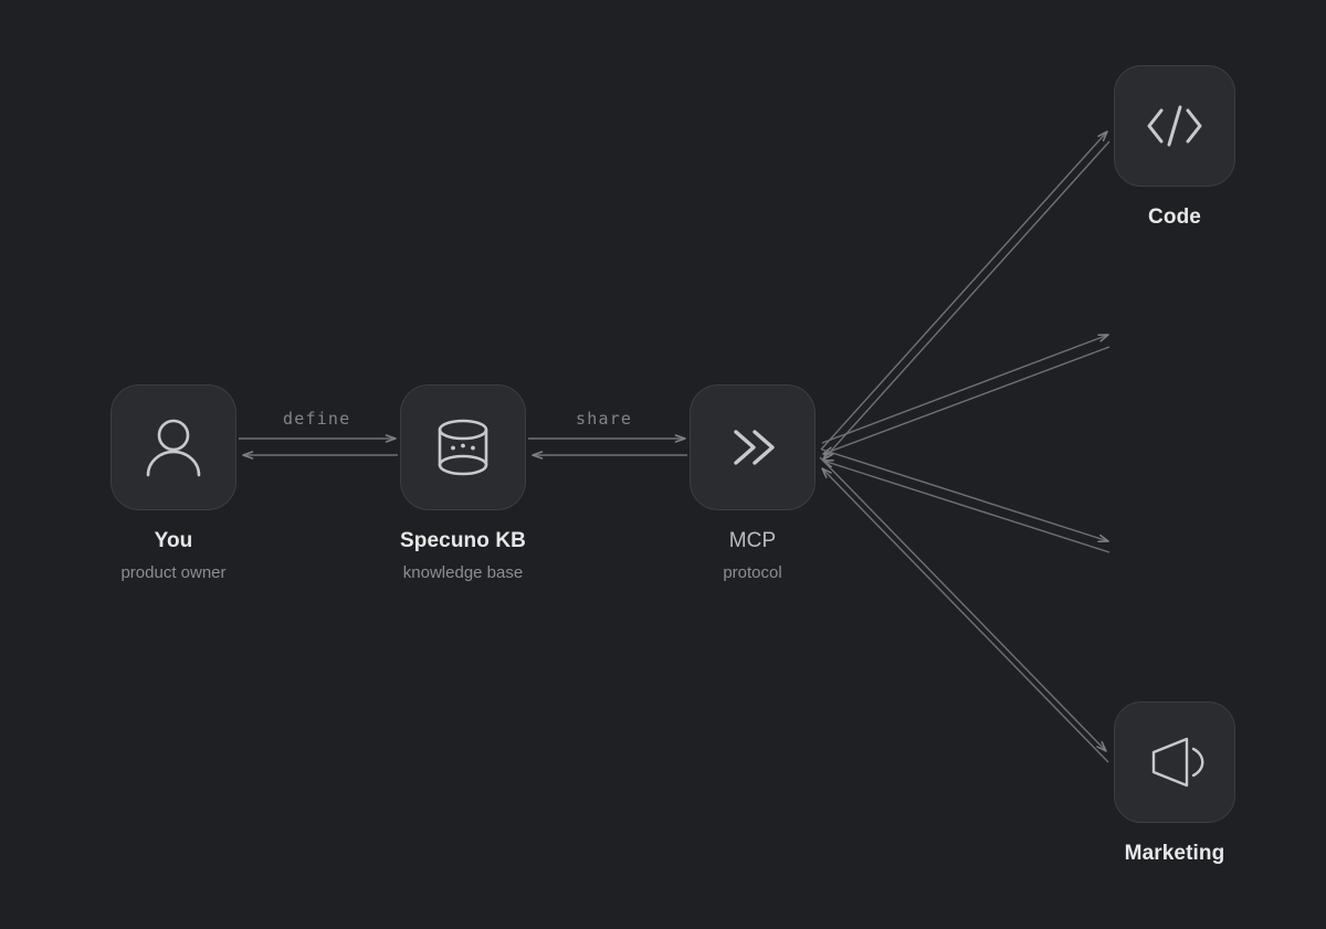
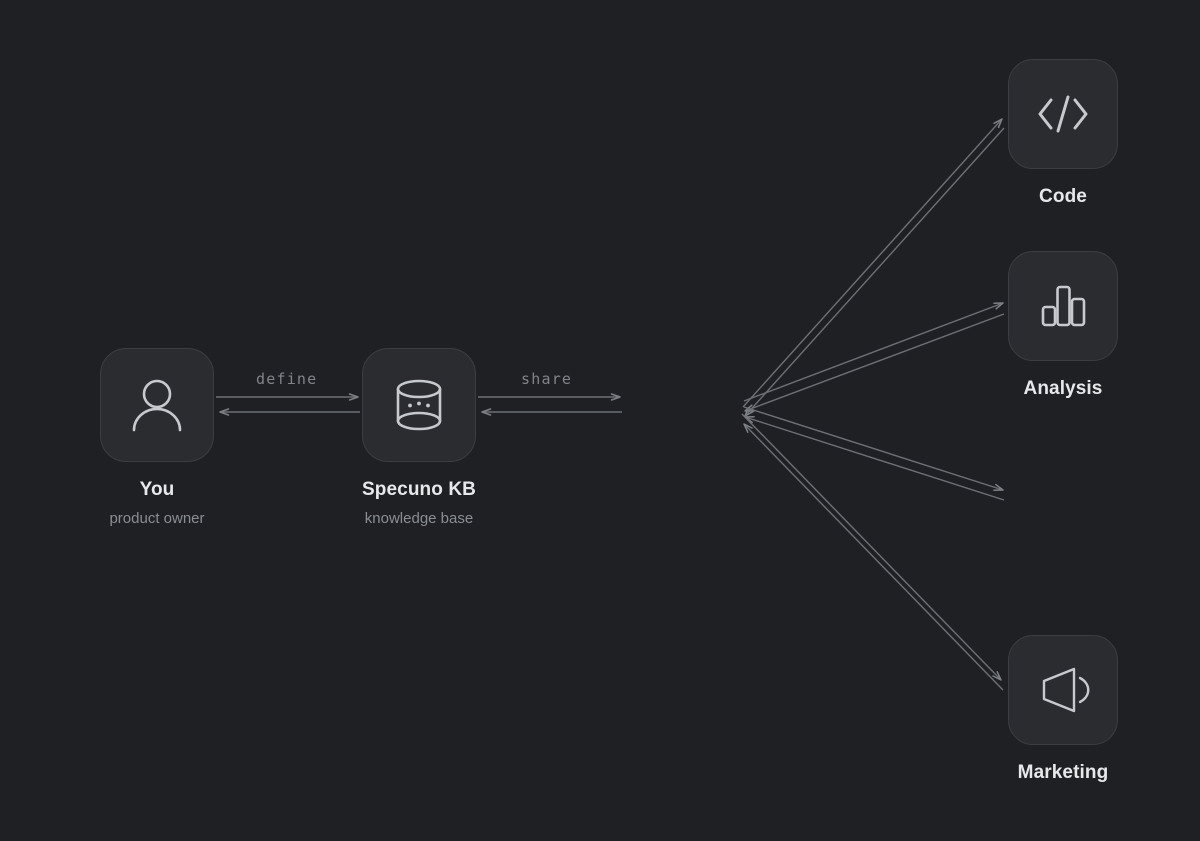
  define
  share
  You
  product owner
  Specuno KB
  knowledge base
- MCP
- protocol
  Code
+ Analysis
  Marketing
